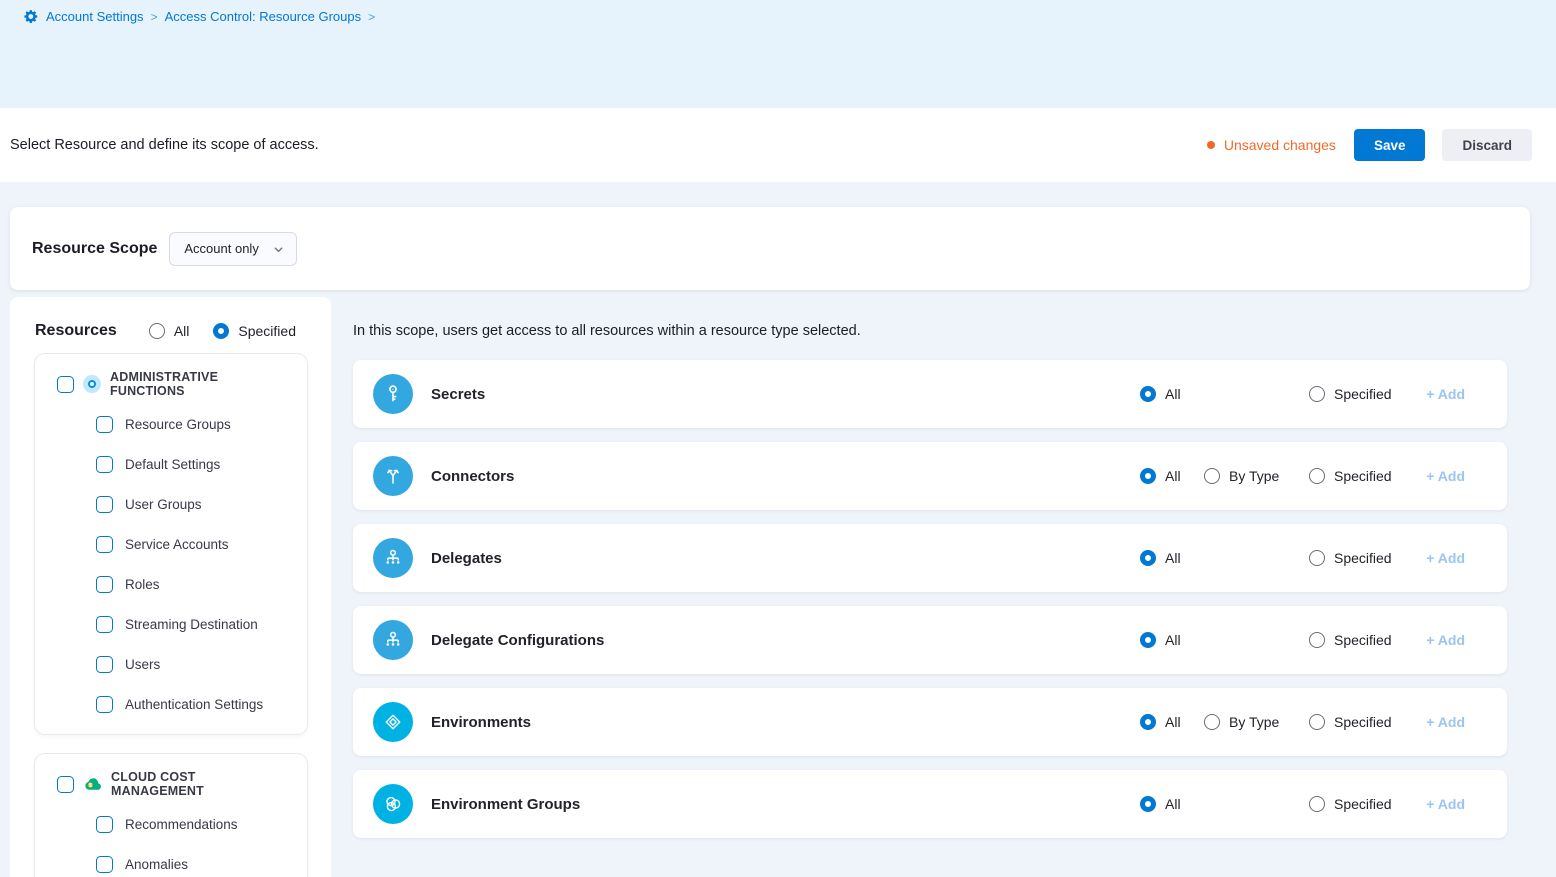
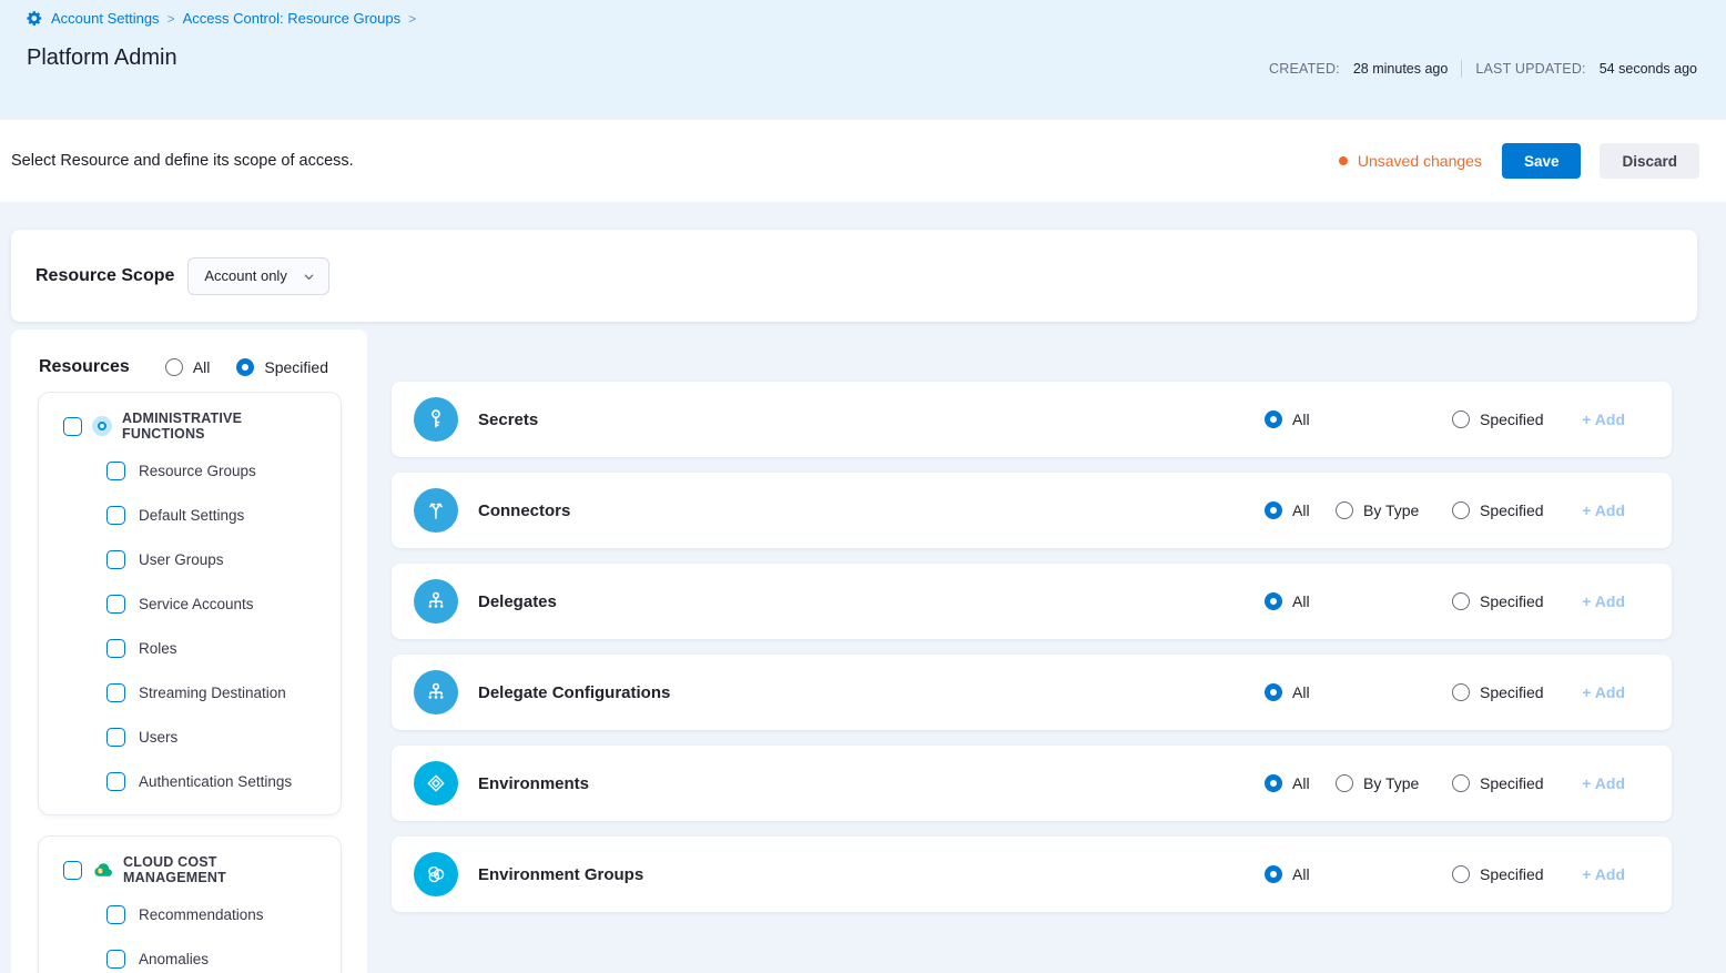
  Account Settings
  >
  Access Control: Resource Groups
  >
+ Platform Admin
+ CREATED:
+ 28 minutes ago
+ LAST UPDATED:
+ 54 seconds ago
  Select Resource and define its scope of access.
  Unsaved changes
  Save
  Discard
  Resource Scope
  Account only
  Resources
  All
  Specified
  ADMINISTRATIVE FUNCTIONS
  Resource Groups
  Default Settings
  User Groups
  Service Accounts
  Roles
  Streaming Destination
  Users
  Authentication Settings
  CLOUD COST MANAGEMENT
  Recommendations
  Anomalies
- In this scope, users get access to all resources within a resource type selected.
  Secrets
  All
  Specified
  + Add
  Connectors
  All
  By Type
  Specified
  + Add
  Delegates
  All
  Specified
  + Add
  Delegate Configurations
  All
  Specified
  + Add
  Environments
  All
  By Type
  Specified
  + Add
  Environment Groups
  All
  Specified
  + Add
